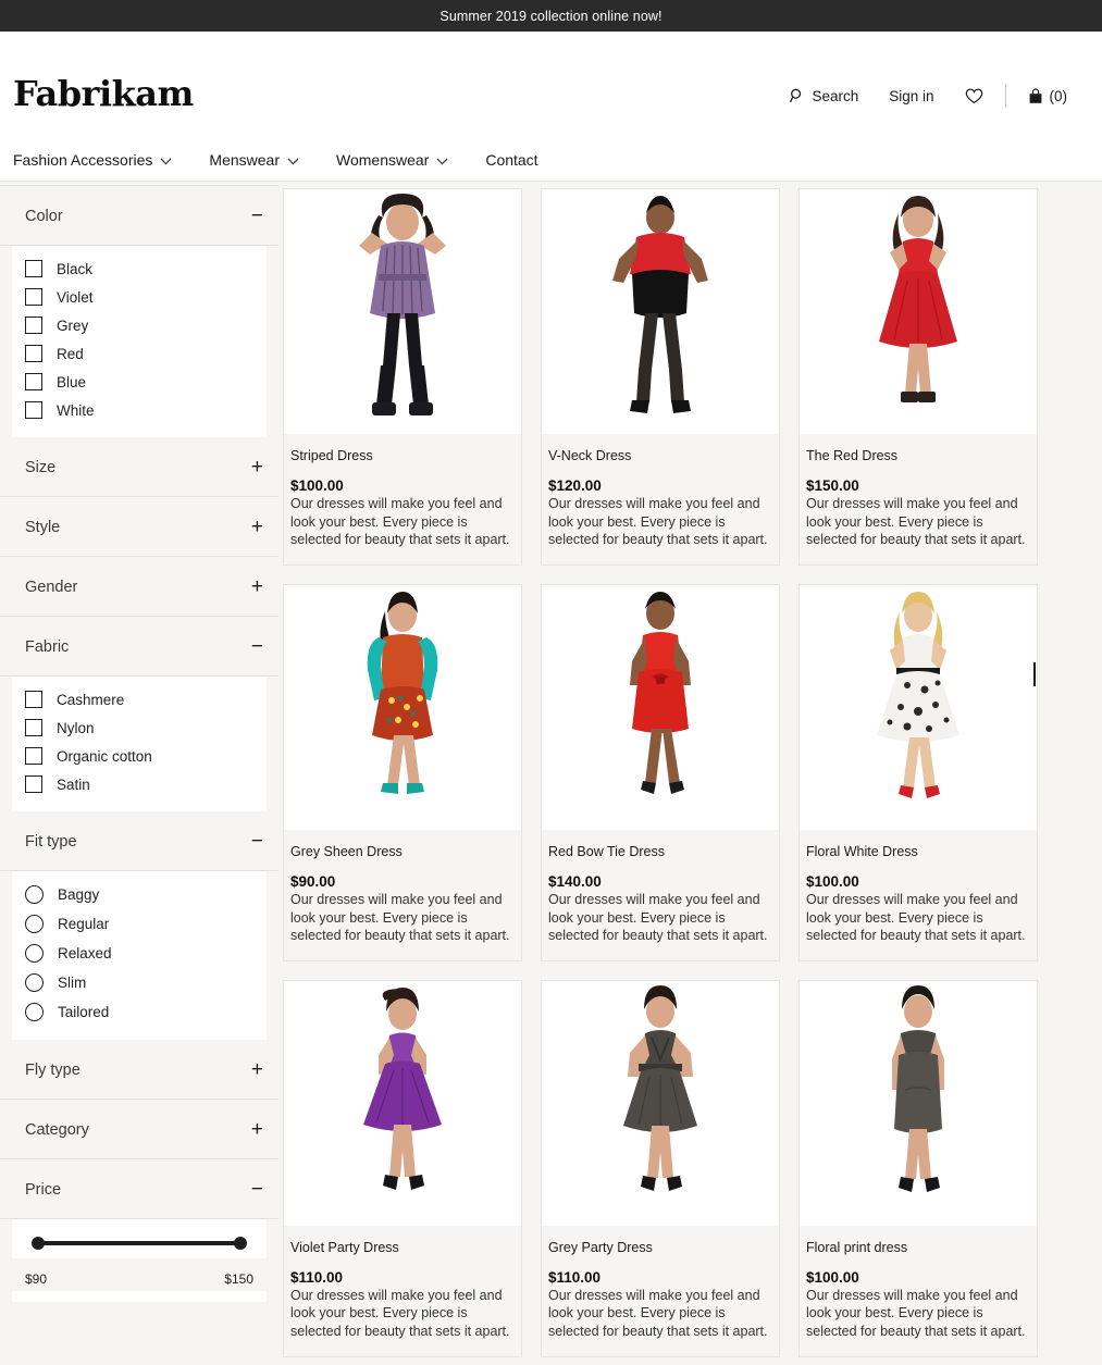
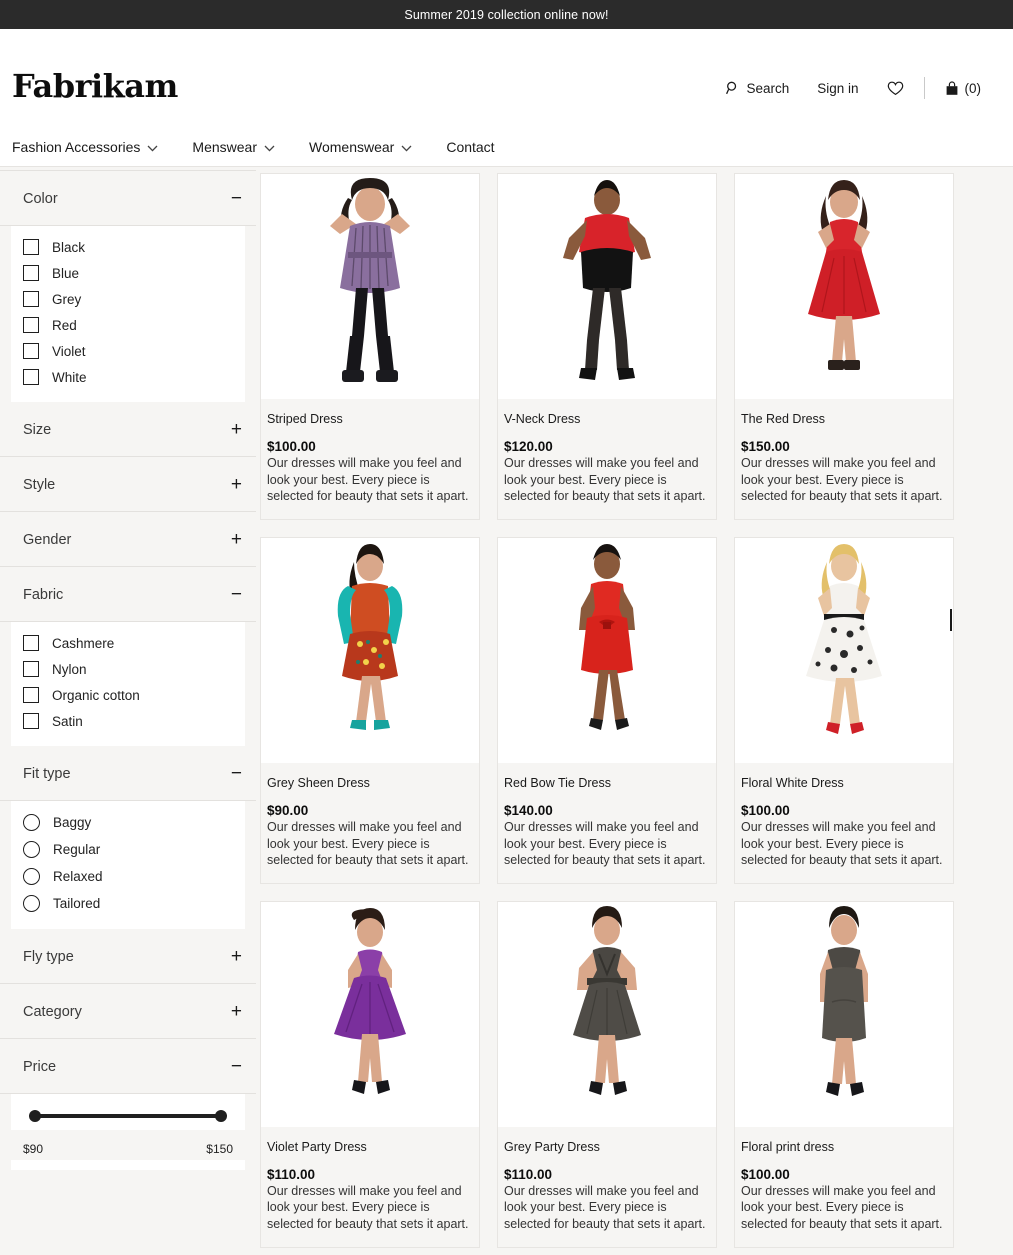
  Summer 2019 collection online now!
  Fabrikam
  Search
  Sign in
  (0)
  Fashion Accessories
  Menswear
  Womenswear
  Contact
  Color
  −
  Black
- Violet
+ Blue
  Grey
  Red
- Blue
+ Violet
  White
  Size
  +
  Style
  +
  Gender
  +
  Fabric
  −
  Cashmere
  Nylon
  Organic cotton
  Satin
  Fit type
  −
  Baggy
  Regular
  Relaxed
- Slim
  Tailored
  Fly type
  +
  Category
  +
  Price
  −
  $90
  $150
  Striped Dress
  $100.00
  Our dresses will make you feel and look your best. Every piece is selected for beauty that sets it apart.
  V-Neck Dress
  $120.00
  Our dresses will make you feel and look your best. Every piece is selected for beauty that sets it apart.
  The Red Dress
  $150.00
  Our dresses will make you feel and look your best. Every piece is selected for beauty that sets it apart.
  Grey Sheen Dress
  $90.00
  Our dresses will make you feel and look your best. Every piece is selected for beauty that sets it apart.
  Red Bow Tie Dress
  $140.00
  Our dresses will make you feel and look your best. Every piece is selected for beauty that sets it apart.
  Floral White Dress
  $100.00
  Our dresses will make you feel and look your best. Every piece is selected for beauty that sets it apart.
  Violet Party Dress
  $110.00
  Our dresses will make you feel and look your best. Every piece is selected for beauty that sets it apart.
  Grey Party Dress
  $110.00
  Our dresses will make you feel and look your best. Every piece is selected for beauty that sets it apart.
  Floral print dress
  $100.00
  Our dresses will make you feel and look your best. Every piece is selected for beauty that sets it apart.
